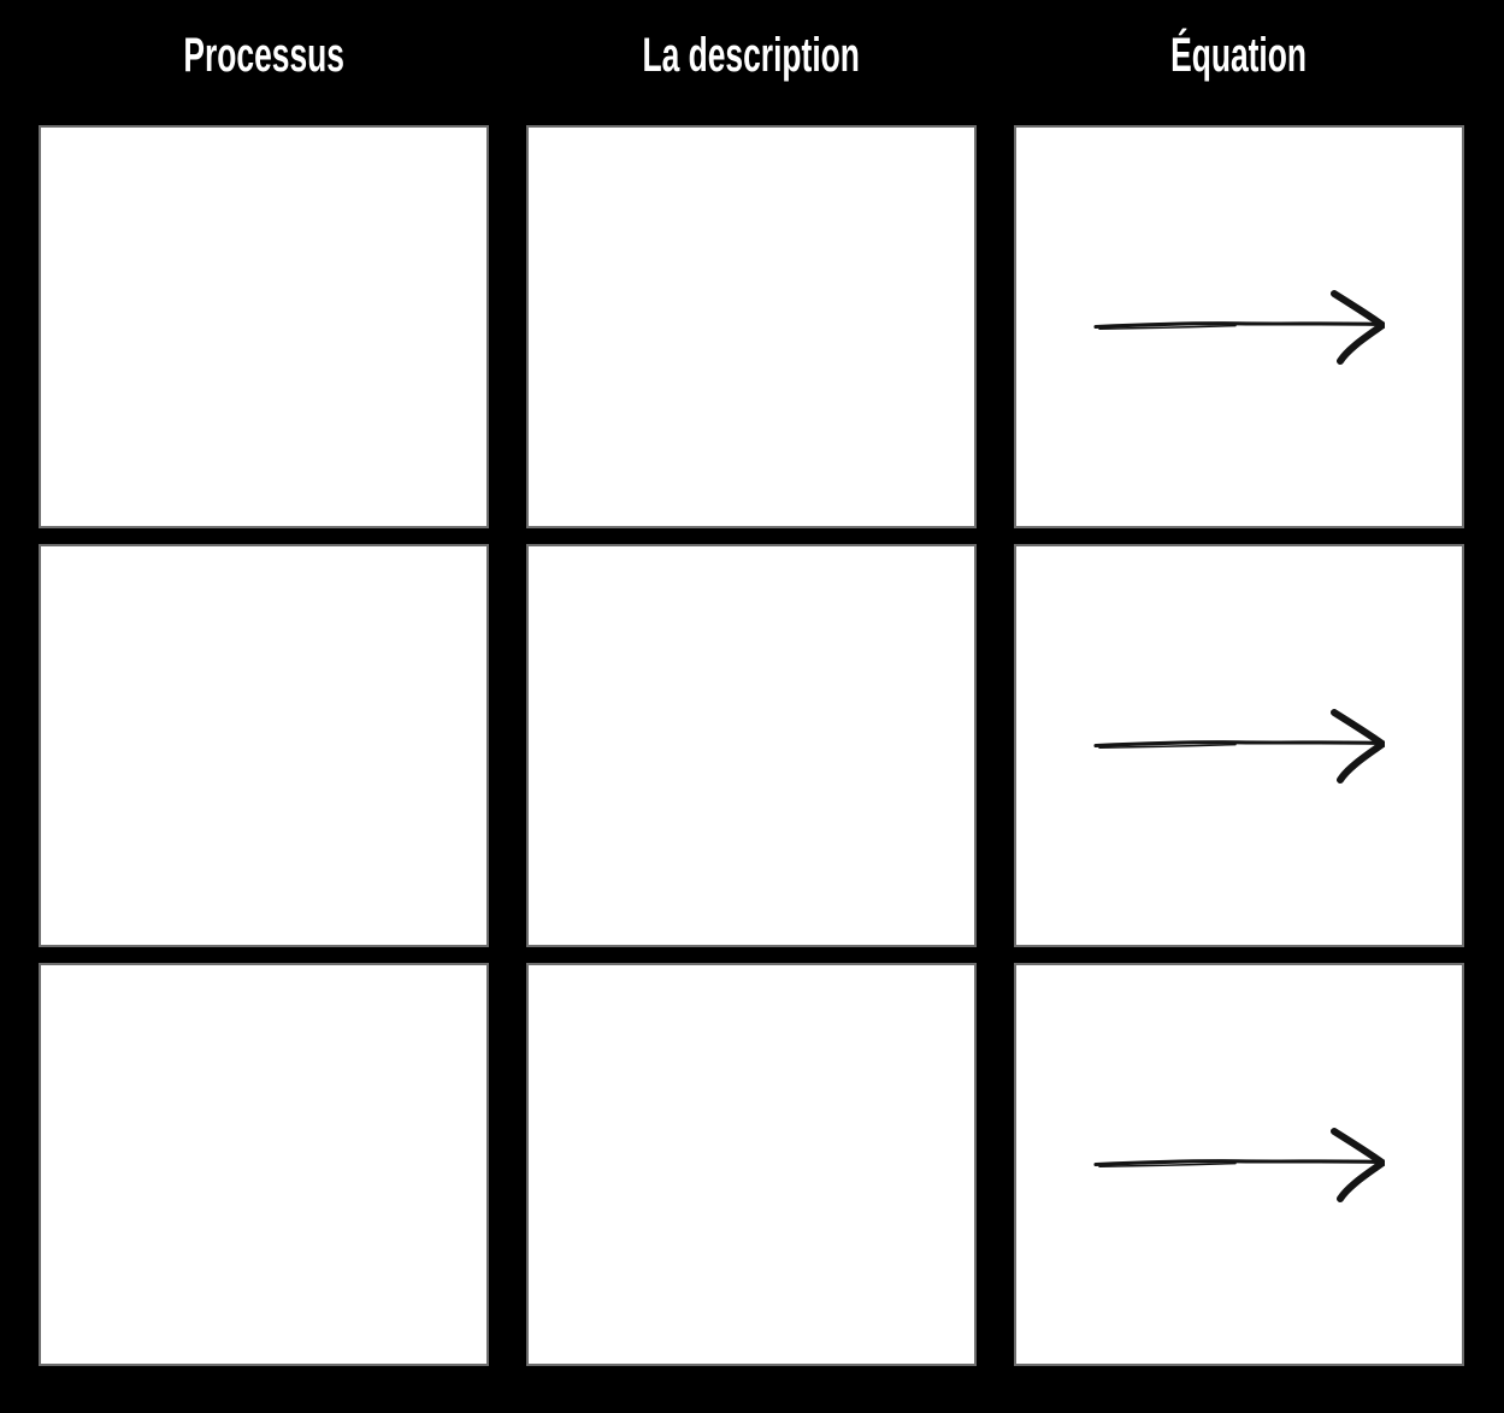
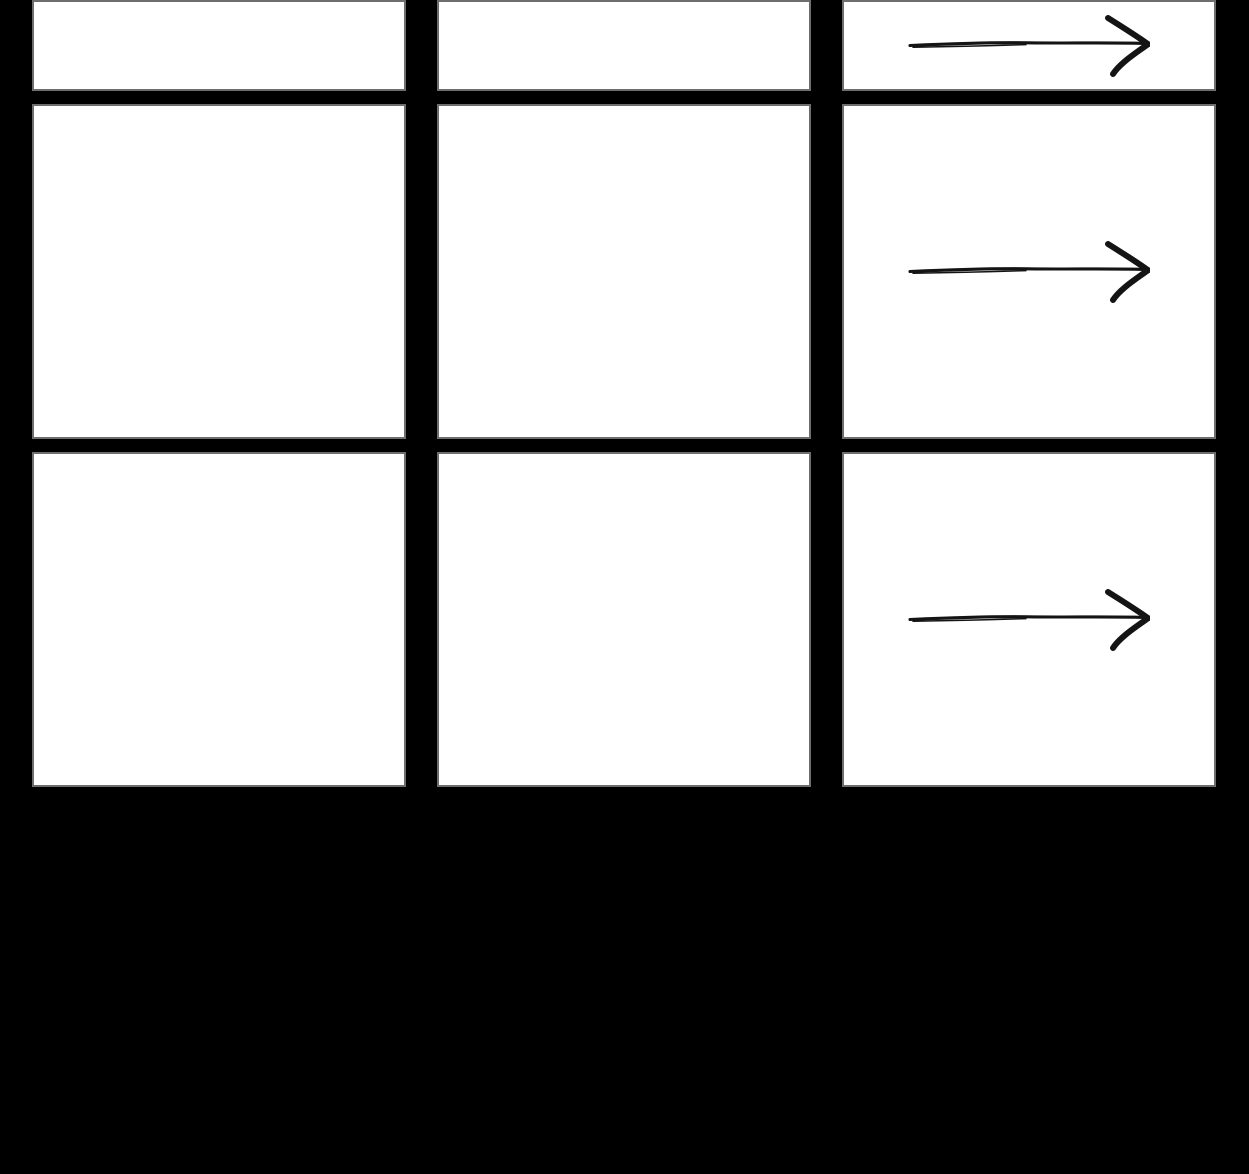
- Processus
- La description
- Équation
